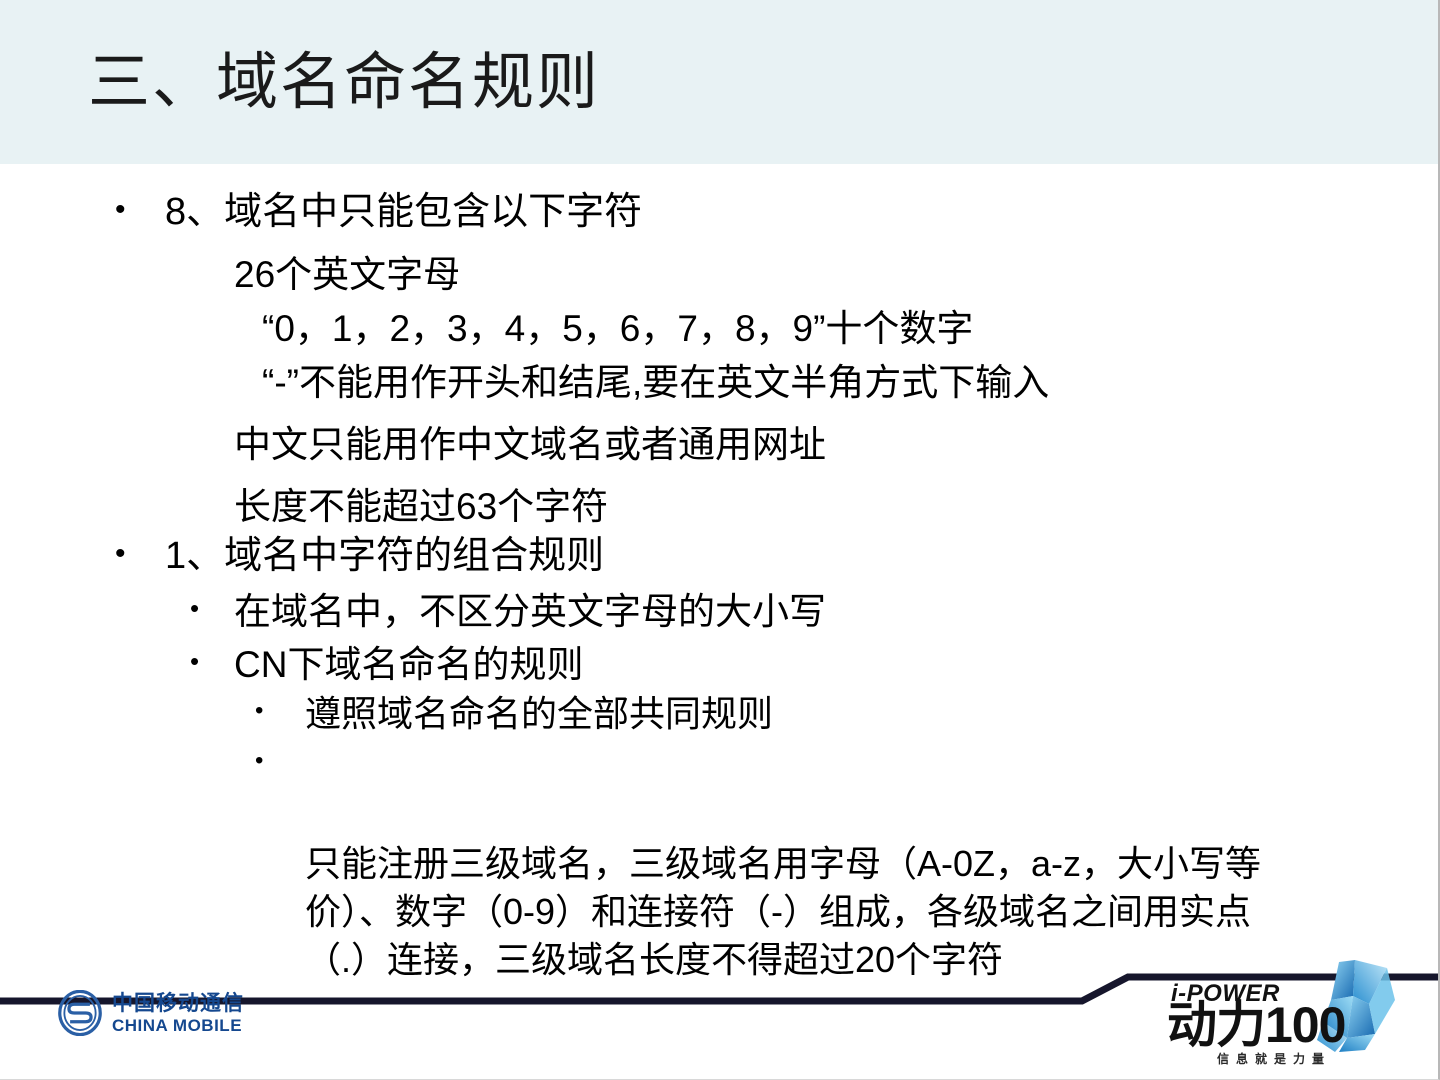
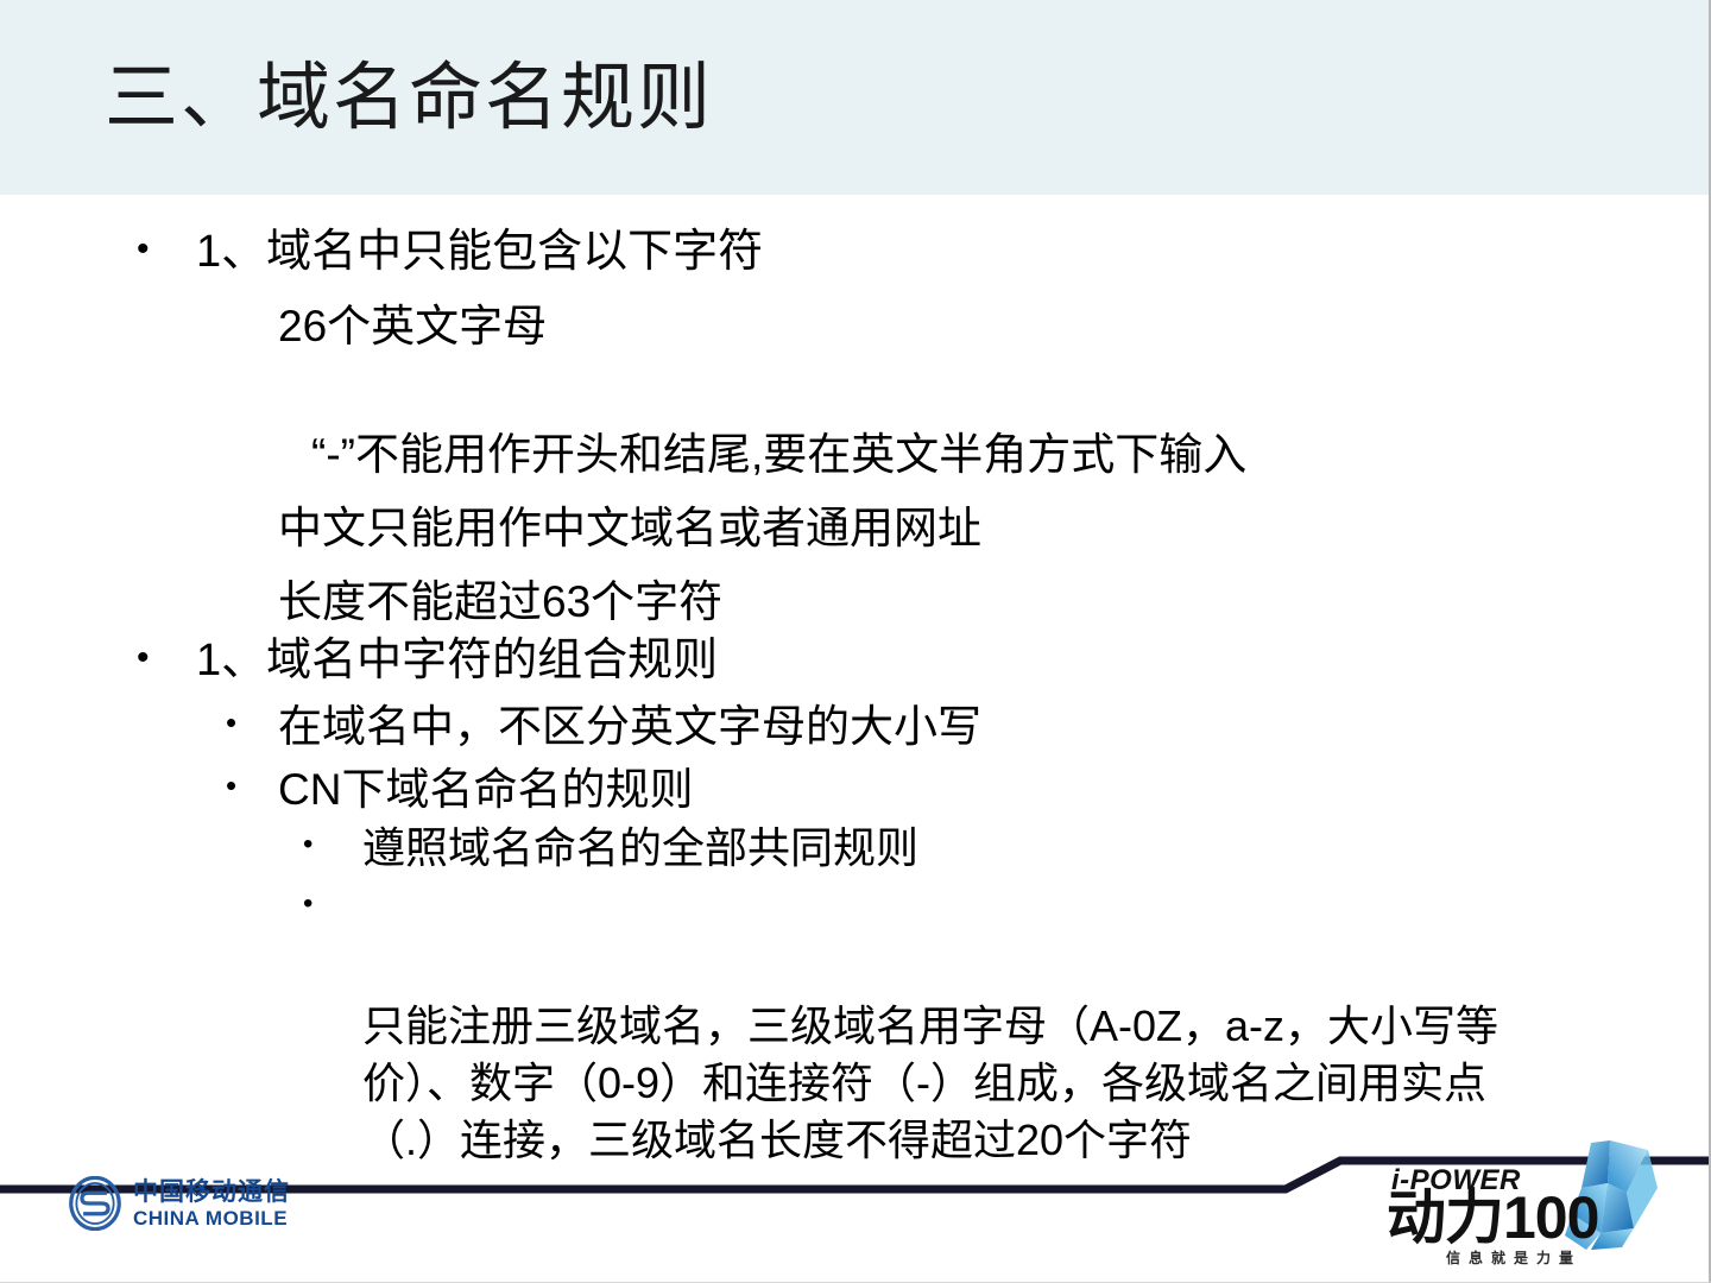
  三、域名命名规则
  •
- 8、域名中只能包含以下字符
+ 1、域名中只能包含以下字符
  26个英文字母
- “0，1，2，3，4，5，6，7，8，9”十个数字
  “-”不能用作开头和结尾,要在英文半角方式下输入
  中文只能用作中文域名或者通用网址
  长度不能超过63个字符
  •
  1、域名中字符的组合规则
  •
  在域名中，不区分英文字母的大小写
  •
  CN下域名命名的规则
  •
  遵照域名命名的全部共同规则
  •
  只能注册三级域名，三级域名用字母（A-0Z，a-z，大小写等价）、数字（0-9）和连接符（-）组成，各级域名之间用实点（.）连接，三级域名长度不得超过20个字符
  中国移动通信
  CHINA MOBILE
  i-POWER
  动力100
  信息就是力量
